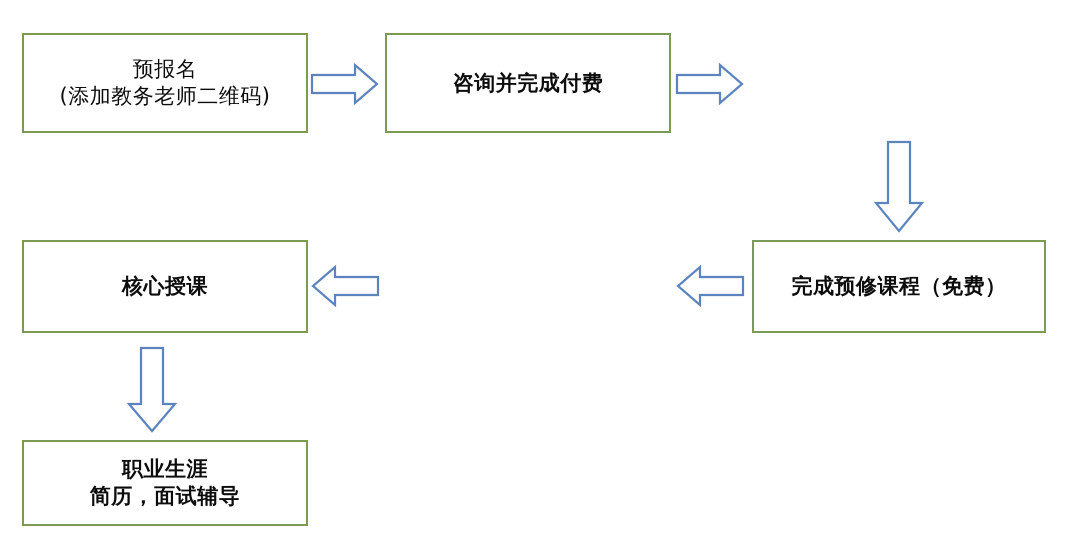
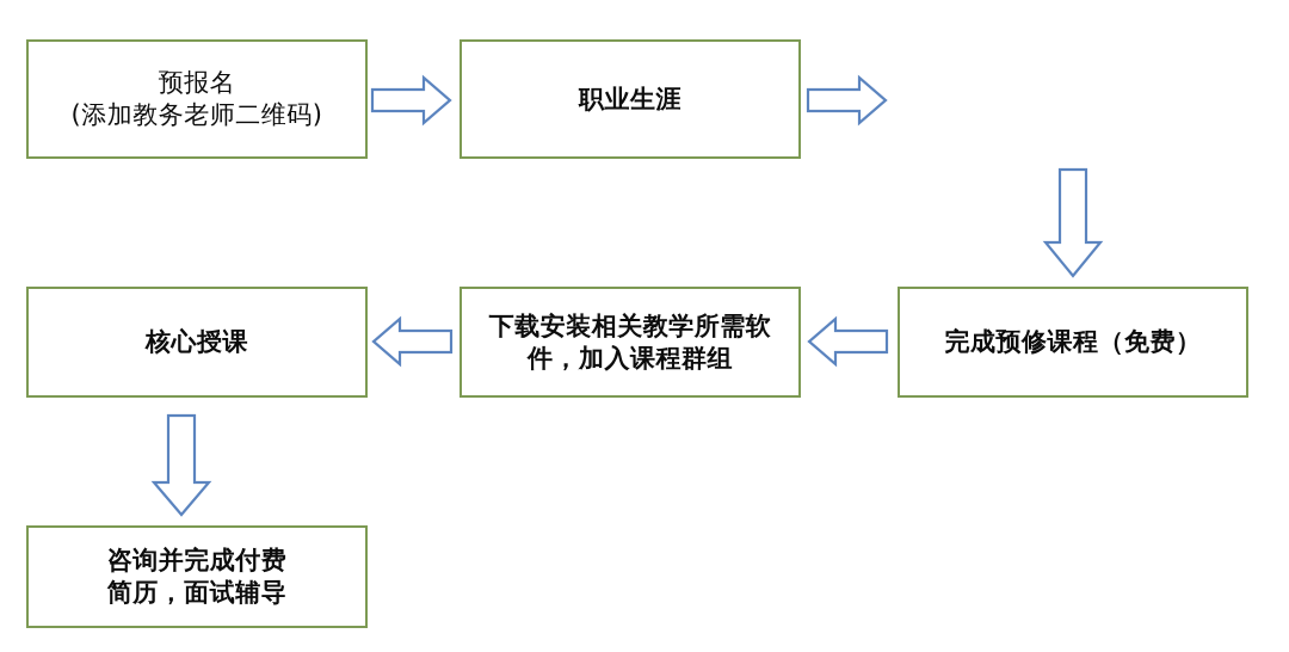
  预报名
  (添加教务老师二维码)
- 咨询并完成付费
+ 职业生涯
  核心授课
+ 下载安装相关教学所需软
+ 件，加入课程群组
  完成预修课程（免费）
- 职业生涯
+ 咨询并完成付费
  简历，面试辅导
